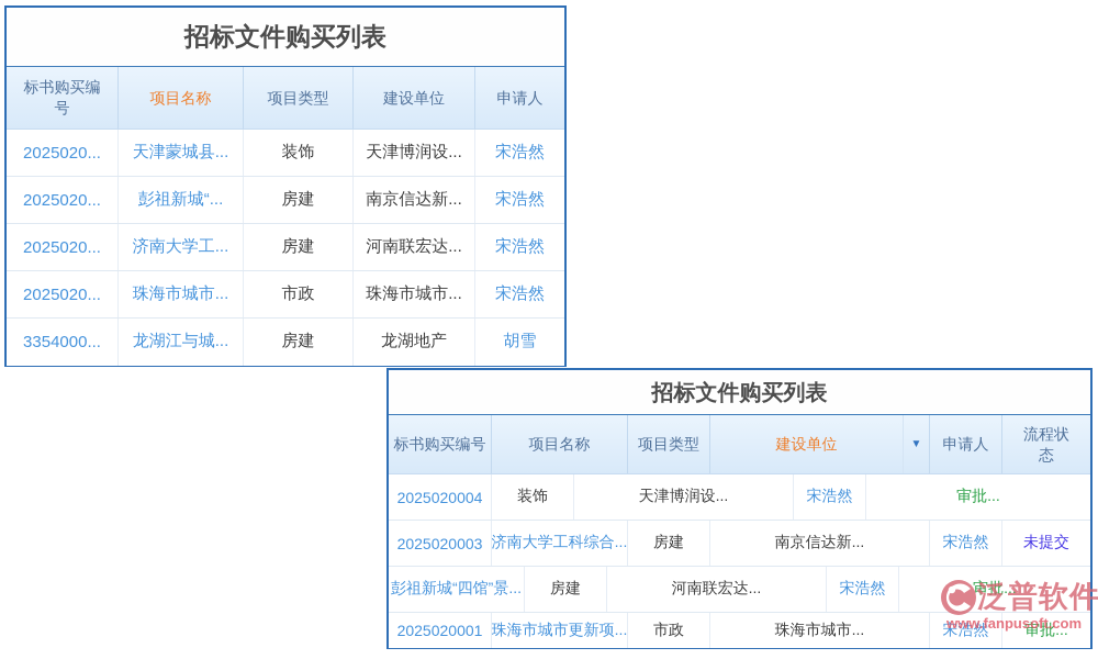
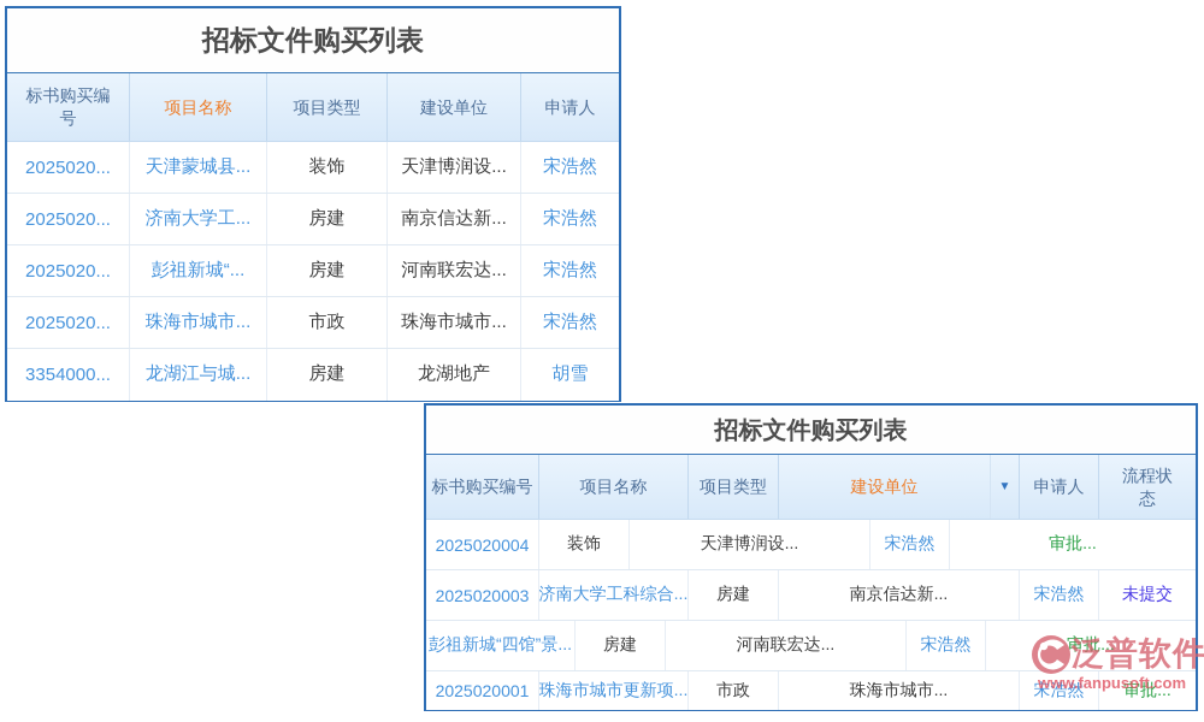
  招标文件购买列表
  标书购买编号
  项目名称
  项目类型
  建设单位
  申请人
  2025020...
  天津蒙城县...
  装饰
  天津博润设...
  宋浩然
  2025020...
- 彭祖新城“...
+ 济南大学工...
  房建
  南京信达新...
  宋浩然
  2025020...
- 济南大学工...
+ 彭祖新城“...
  房建
  河南联宏达...
  宋浩然
  2025020...
  珠海市城市...
  市政
  珠海市城市...
  宋浩然
  3354000...
  龙湖江与城...
  房建
  龙湖地产
  胡雪
  招标文件购买列表
  标书购买编号
  项目名称
  项目类型
  建设单位
  ▼
  申请人
  流程状态
  2025020004
  装饰
  天津博润设...
  宋浩然
  审批...
  2025020003
  济南大学工科综合...
  房建
  南京信达新...
  宋浩然
  未提交
  彭祖新城“四馆”景...
  房建
  河南联宏达...
  宋浩然
  审批...
  2025020001
  珠海市城市更新项...
  市政
  珠海市城市...
  宋浩然
  审批...
  泛普软件
  www.fanpusoft.com
